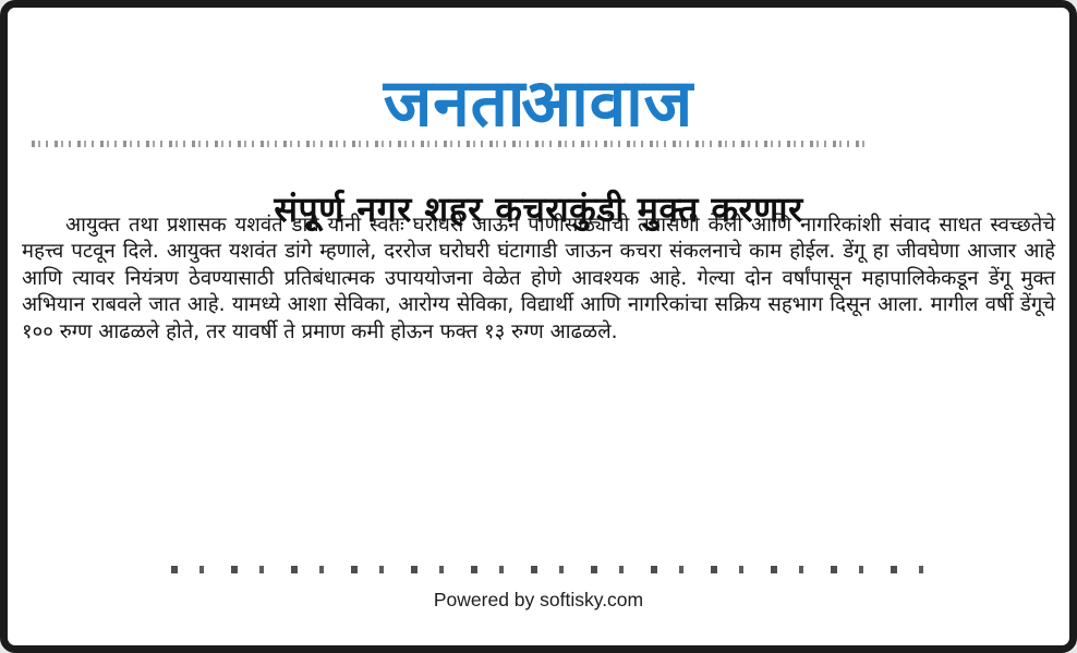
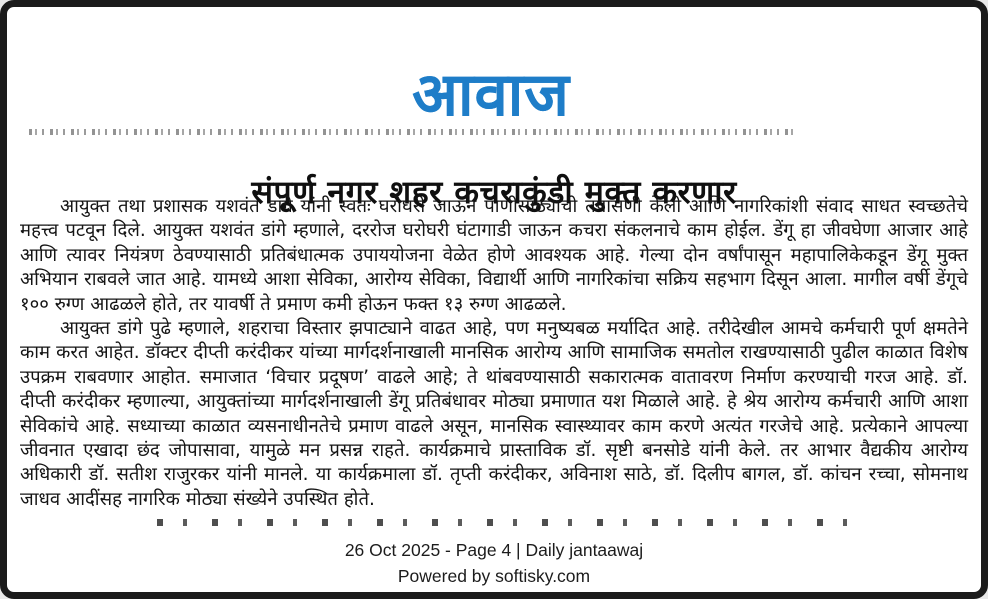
- जनता
  आवाज
  संपूर्ण नगर शहर कचराकुंडी मुक्त करणार
  आयुक्त तथा प्रशासक यशवंत डांगे यांनी स्वतः घरोघरी जाऊन पाणीसाठ्यांची तपासणी केली आणि नागरिकांशी संवाद साधत स्वच्छतेचे महत्त्व पटवून दिले. आयुक्त यशवंत डांगे म्हणाले, दररोज घरोघरी घंटागाडी जाऊन कचरा संकलनाचे काम होईल. डेंगू हा जीवघेणा आजार आहे आणि त्यावर नियंत्रण ठेवण्यासाठी प्रतिबंधात्मक उपाययोजना वेळेत होणे आवश्यक आहे. गेल्या दोन वर्षांपासून महापालिकेकडून डेंगू मुक्त अभियान राबवले जात आहे. यामध्ये आशा सेविका, आरोग्य सेविका, विद्यार्थी आणि नागरिकांचा सक्रिय सहभाग दिसून आला. मागील वर्षी डेंगूचे १०० रुग्ण आढळले होते, तर यावर्षी ते प्रमाण कमी होऊन फक्त १३ रुग्ण आढळले.
+ आयुक्त डांगे पुढे म्हणाले, शहराचा विस्तार झपाट्याने वाढत आहे, पण मनुष्यबळ मर्यादित आहे. तरीदेखील आमचे कर्मचारी पूर्ण क्षमतेने काम करत आहेत. डॉक्टर दीप्ती करंदीकर यांच्या मार्गदर्शनाखाली मानसिक आरोग्य आणि सामाजिक समतोल राखण्यासाठी पुढील काळात विशेष उपक्रम राबवणार आहोत. समाजात ‘विचार प्रदूषण’ वाढले आहे; ते थांबवण्यासाठी सकारात्मक वातावरण निर्माण करण्याची गरज आहे. डॉ. दीप्ती करंदीकर म्हणाल्या, आयुक्तांच्या मार्गदर्शनाखाली डेंगू प्रतिबंधावर मोठ्या प्रमाणात यश मिळाले आहे. हे श्रेय आरोग्य कर्मचारी आणि आशा सेविकांचे आहे. सध्याच्या काळात व्यसनाधीनतेचे प्रमाण वाढले असून, मानसिक स्वास्थ्यावर काम करणे अत्यंत गरजेचे आहे. प्रत्येकाने आपल्या जीवनात एखादा छंद जोपासावा, यामुळे मन प्रसन्न राहते. कार्यक्रमाचे प्रास्ताविक डॉ. सृष्टी बनसोडे यांनी केले. तर आभार वैद्यकीय आरोग्य अधिकारी डॉ. सतीश राजुरकर यांनी मानले. या कार्यक्रमाला डॉ. तृप्ती करंदीकर, अविनाश साठे, डॉ. दिलीप बागल, डॉ. कांचन रच्चा, सोमनाथ जाधव आदींसह नागरिक मोठ्या संख्येने उपस्थित होते.
+ 26 Oct 2025 - Page 4 | Daily jantaawaj
  Powered by softisky.com
